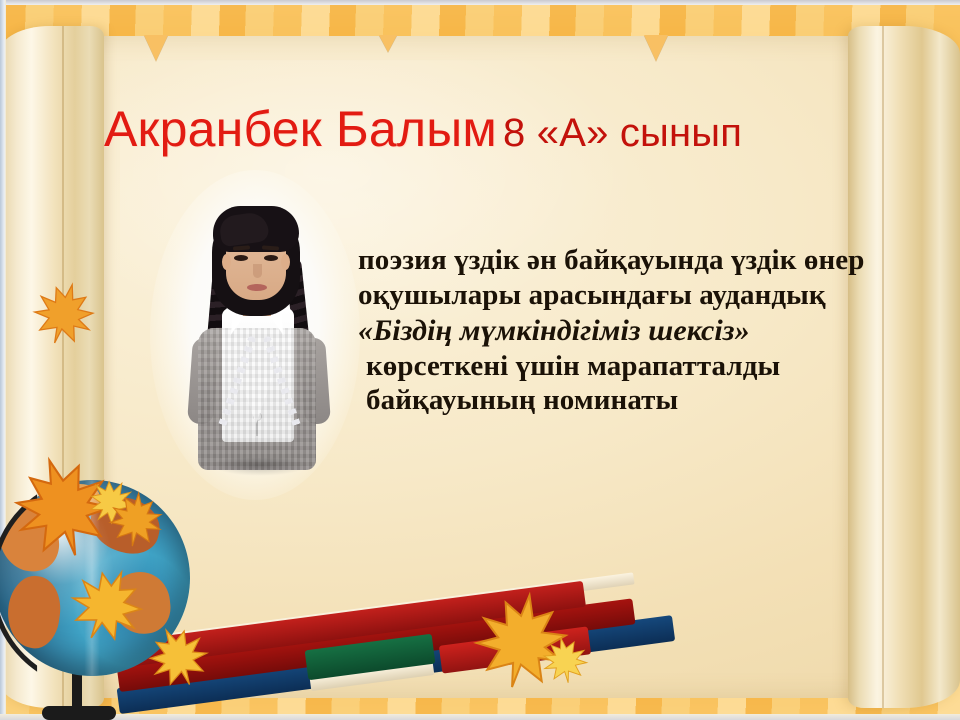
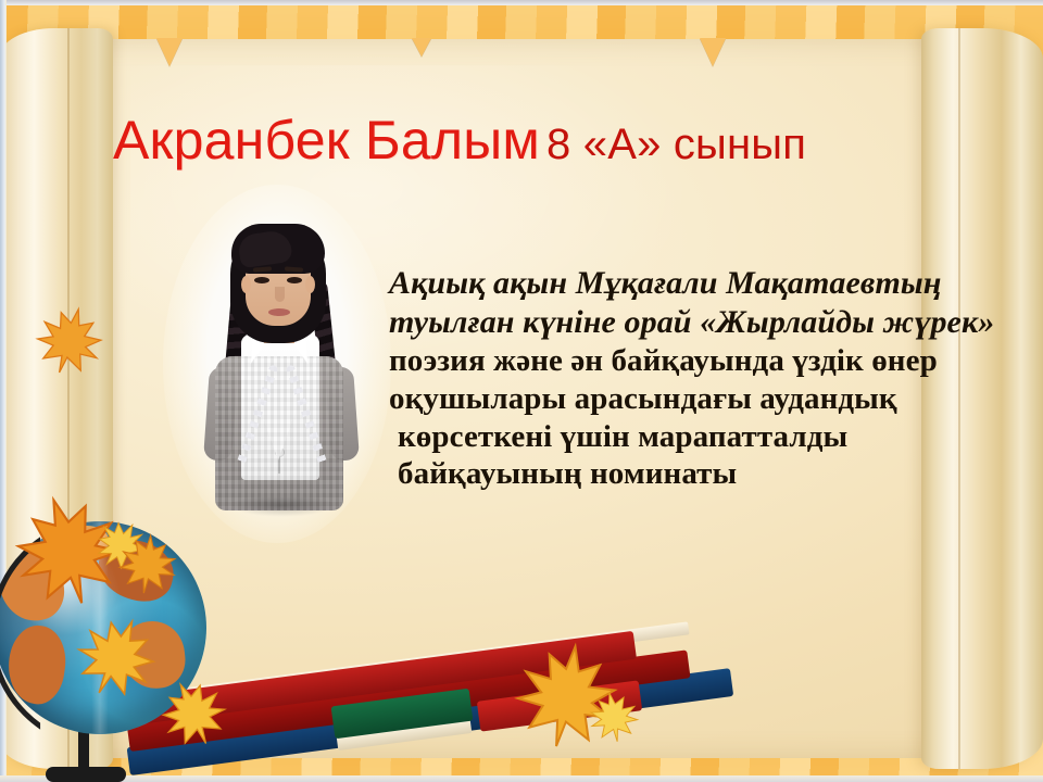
  Акранбек Балым 8 «А» сынып
+ Ақиық ақын Мұқағали Мақатаевтың
+ туылған күніне орай «Жырлайды жүрек»
- поэзия үздік ән байқауында үздік өнер
+ поэзия және ән байқауында үздік өнер
  оқушылары арасындағы аудандық
- «Біздің мүмкіндігіміз шексіз»
  көрсеткені үшін марапатталды
  байқауының номинаты
